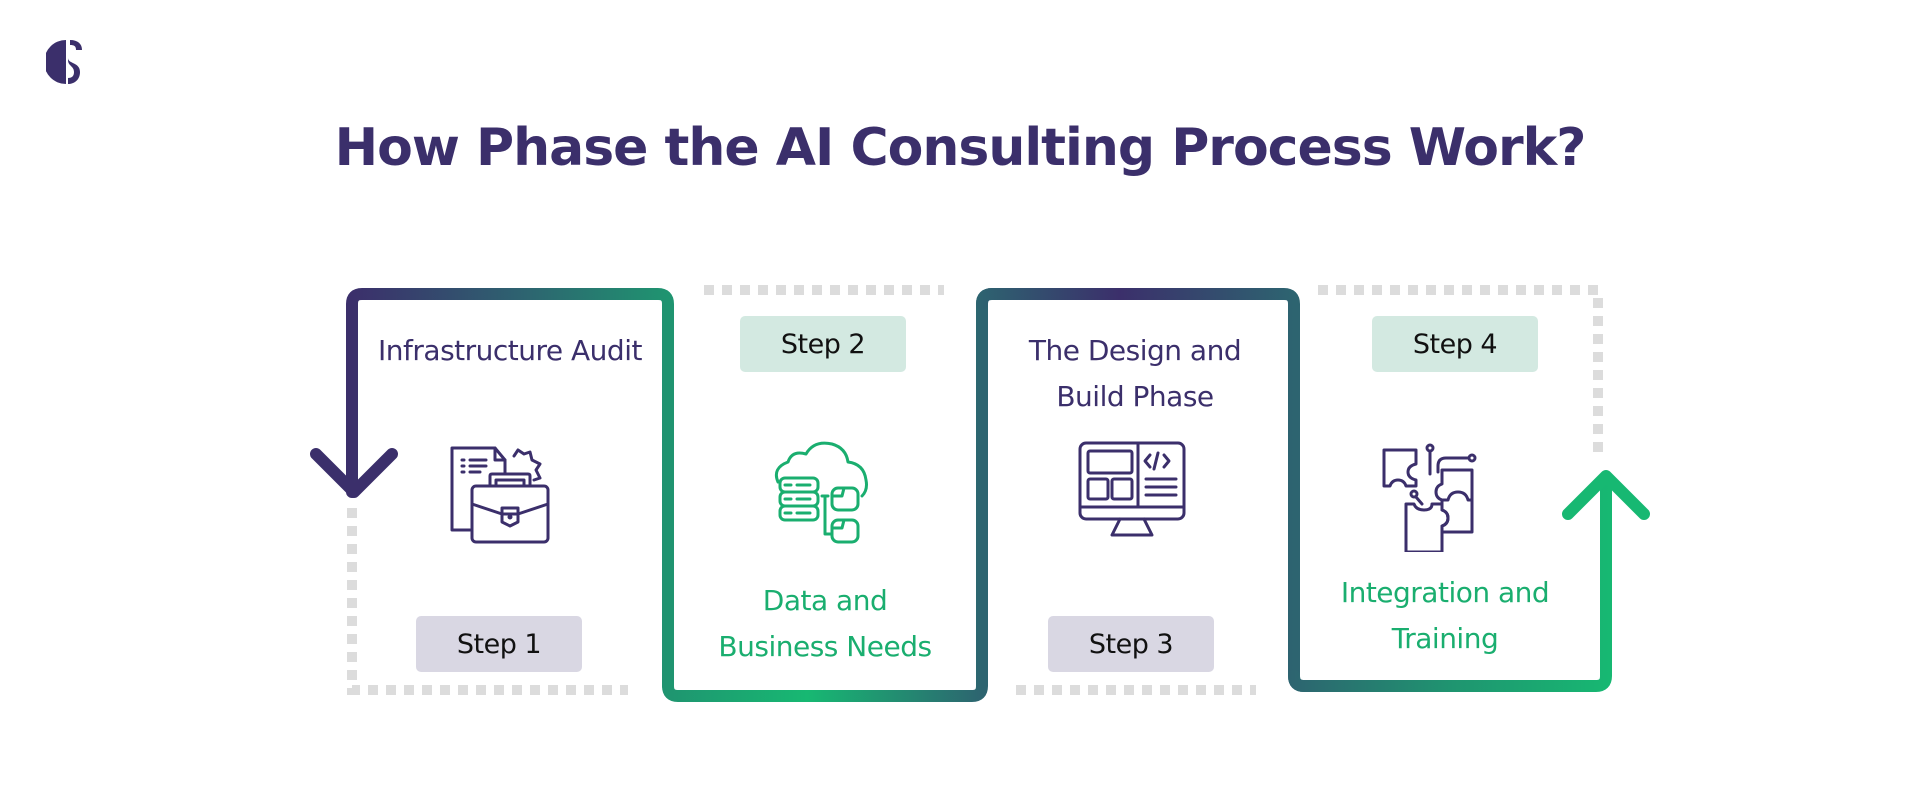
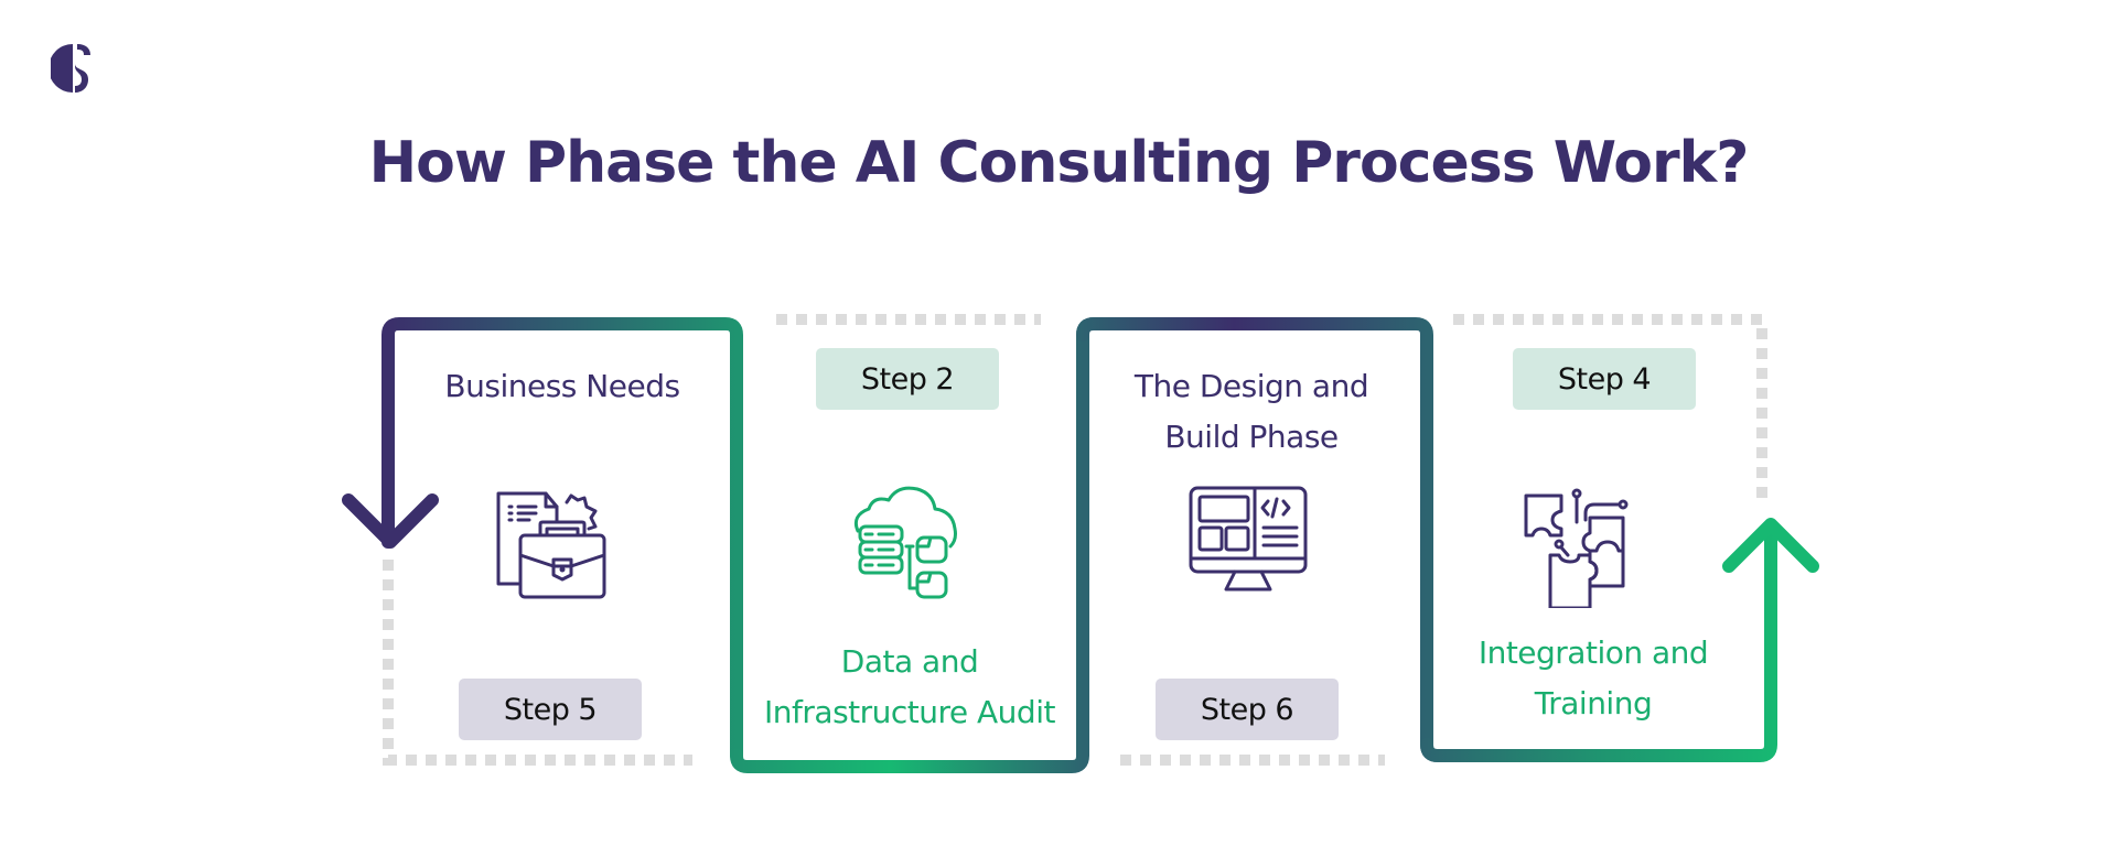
  How Phase the AI Consulting Process Work?
- Infrastructure Audit
+ Business Needs
- Step 1
+ Step 5
  Step 2
  Data and
- Business Needs
+ Infrastructure Audit
  The Design and
  Build Phase
- Step 3
+ Step 6
  Step 4
  Integration and
  Training
